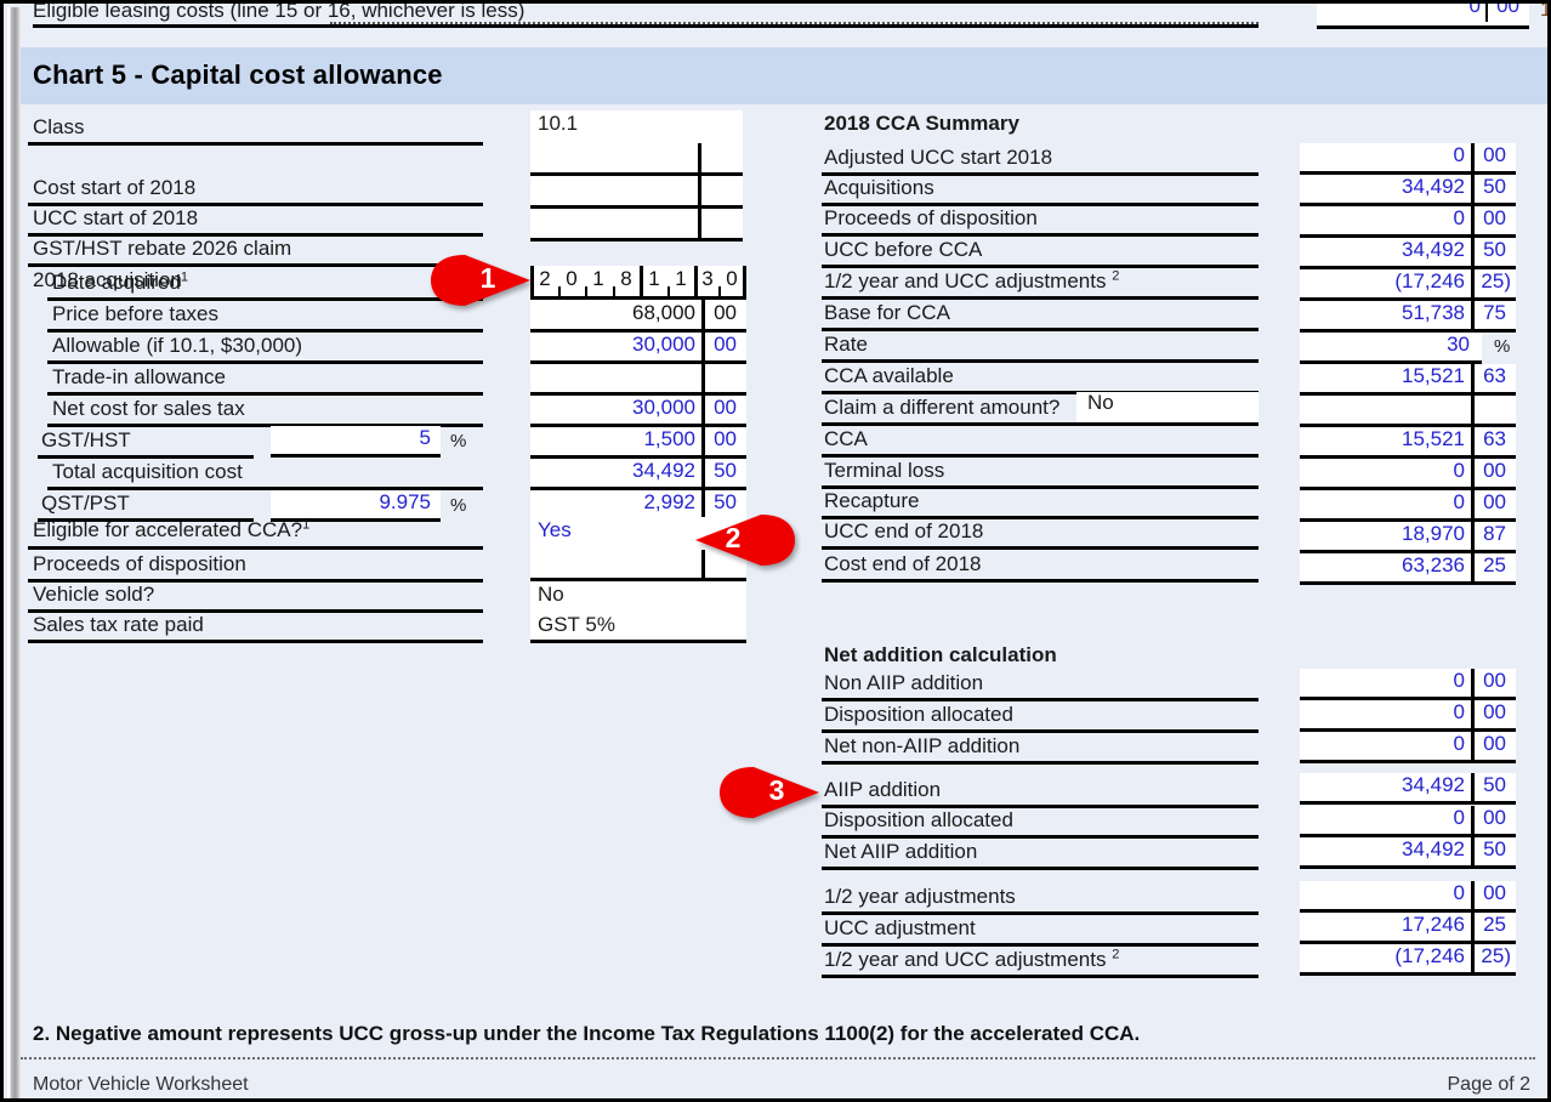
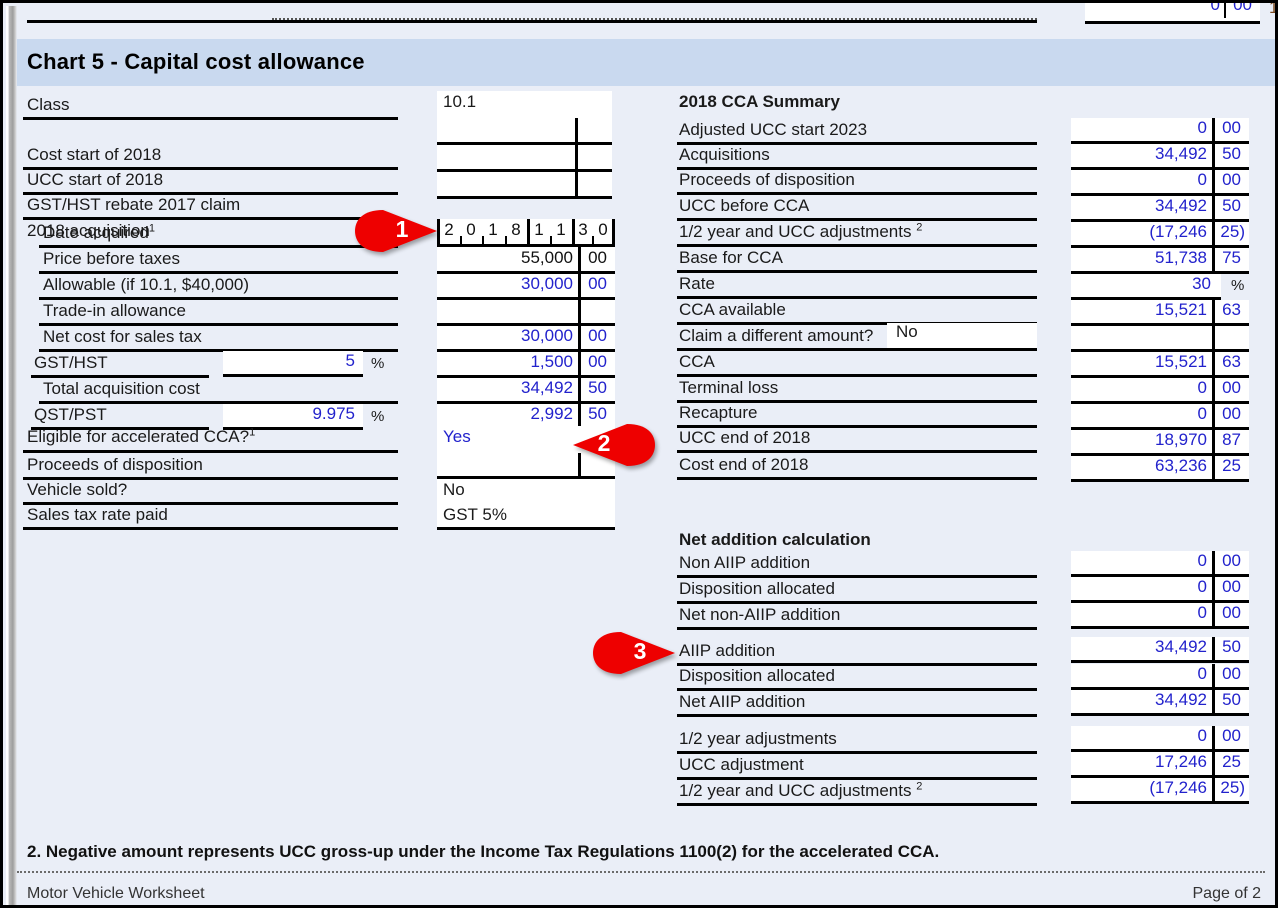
- Eligible leasing costs (line 15 or 16, whichever is less)
  0
  00
  Chart 5 - Capital cost allowance
  Class
  10.1
  Cost start of 2018
  UCC start of 2018
- GST/HST rebate 2026 claim
+ GST/HST rebate 2017 claim
  2018 acquisition
  Date acquired1
  2
  0
  1
  8
  1
  1
  3
  0
  Price before taxes
- 68,000
+ 55,000
  00
- Allowable (if 10.1, $30,000)
+ Allowable (if 10.1, $40,000)
  30,000
  00
  Trade-in allowance
  Net cost for sales tax
  30,000
  00
  GST/HST
  5
  %
  1,500
  00
  Total acquisition cost
  34,492
  50
  QST/PST
  9.975
  %
  2,992
  50
  Eligible for accelerated CCA?1
  Yes
  Proceeds of disposition
  Vehicle sold?
  No
  Sales tax rate paid
  GST 5%
  2018 CCA Summary
- Adjusted UCC start 2018
+ Adjusted UCC start 2023
  0
  00
  Acquisitions
  34,492
  50
  Proceeds of disposition
  0
  00
  UCC before CCA
  34,492
  50
  1/2 year and UCC adjustments 2
  (17,246
  25)
  Base for CCA
  51,738
  75
  Rate
  30
  %
  CCA available
  15,521
  63
  Claim a different amount?
  No
  CCA
  15,521
  63
  Terminal loss
  0
  00
  Recapture
  0
  00
  UCC end of 2018
  18,970
  87
  Cost end of 2018
  63,236
  25
  Net addition calculation
  Non AIIP addition
  0
  00
  Disposition allocated
  0
  00
  Net non-AIIP addition
  0
  00
  AIIP addition
  34,492
  50
  Disposition allocated
  0
  00
  Net AIIP addition
  34,492
  50
  1/2 year adjustments
  0
  00
  UCC adjustment
  17,246
  25
  1/2 year and UCC adjustments 2
  (17,246
  25)
  1
  2
  3
  2. Negative amount represents UCC gross-up under the Income Tax Regulations 1100(2) for the accelerated CCA.
  Motor Vehicle Worksheet
  Page of 2
